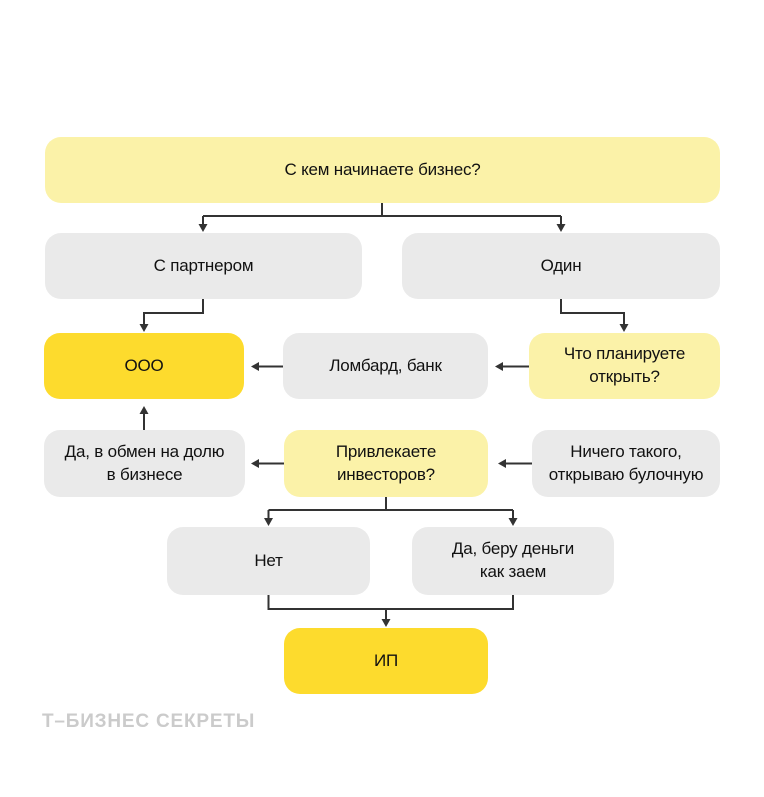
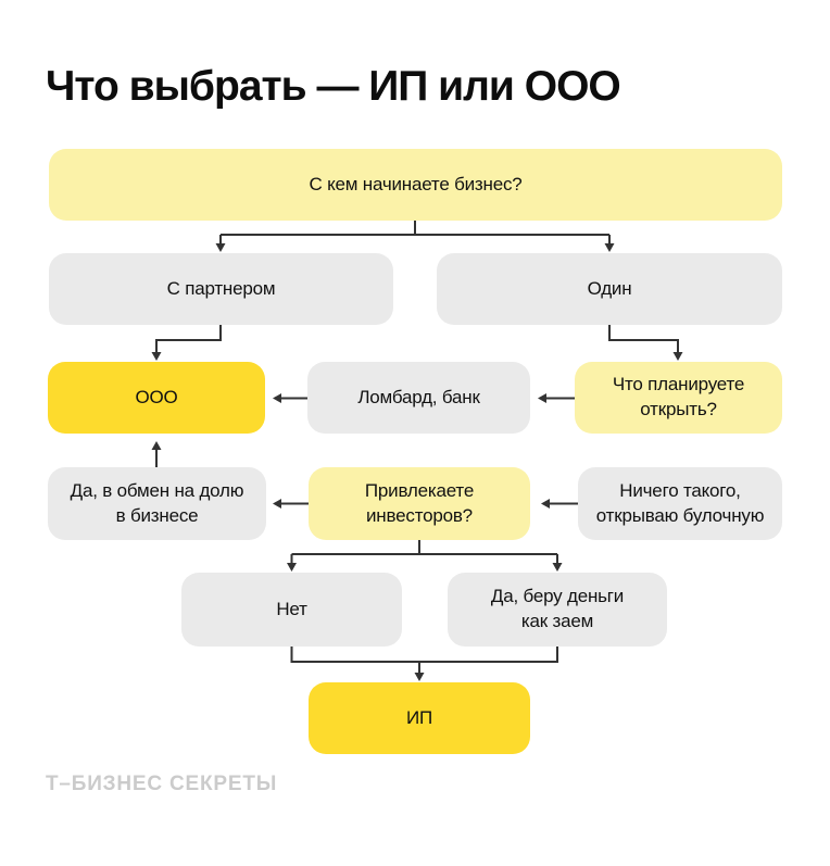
+ Что выбрать — ИП или ООО
  С кем начинаете бизнес?
  С партнером
  Один
  ООО
  Ломбард, банк
  Что планируете
  открыть?
  Да, в обмен на долю
  в бизнесе
  Привлекаете
  инвесторов?
  Ничего такого,
  открываю булочную
  Нет
  Да, беру деньги
  как заем
  ИП
  Т–БИЗНЕС СЕКРЕТЫ
